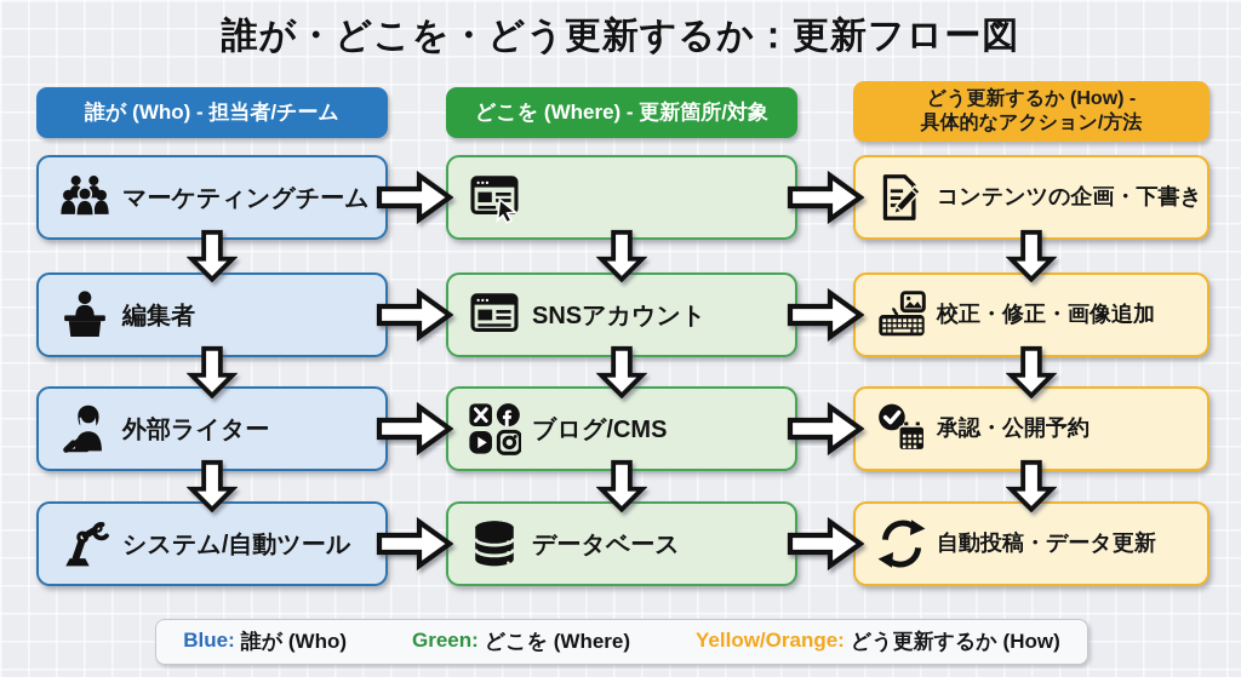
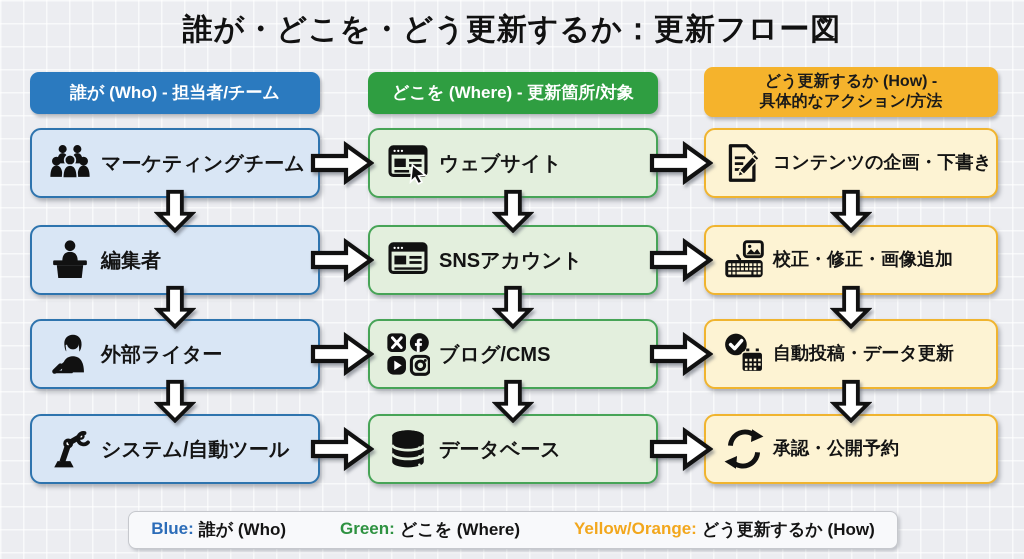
  誰が・どこを・どう更新するか：更新フロー図
  誰が (Who) - 担当者/チーム
  どこを (Where) - 更新箇所/対象
  どう更新するか (How) -
  具体的なアクション/方法
  マーケティングチーム
+ ウェブサイト
  コンテンツの企画・下書き
  編集者
  SNSアカウント
  校正・修正・画像追加
  外部ライター
  ブログ/CMS
- 承認・公開予約
+ 自動投稿・データ更新
  システム/自動ツール
  データベース
- 自動投稿・データ更新
+ 承認・公開予約
  Blue:
  誰が (Who)
  Green:
  どこを (Where)
  Yellow/Orange:
  どう更新するか (How)
